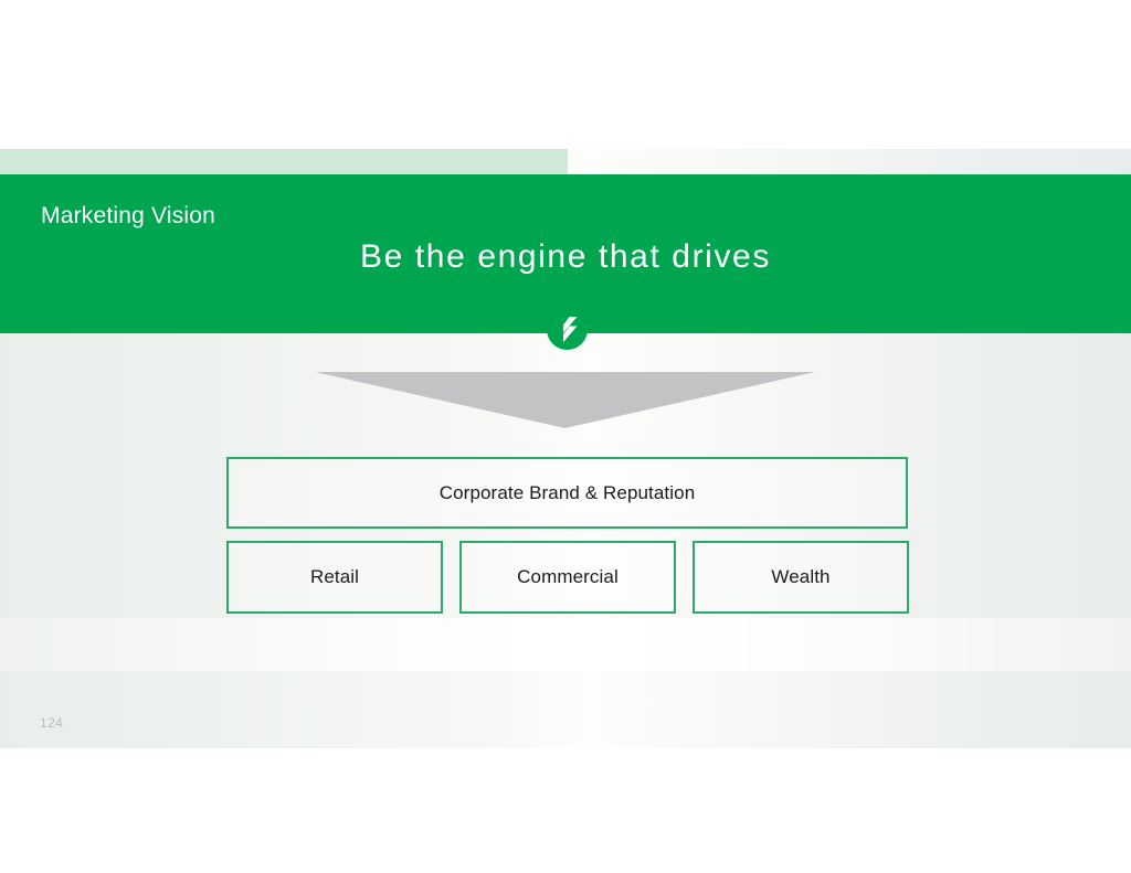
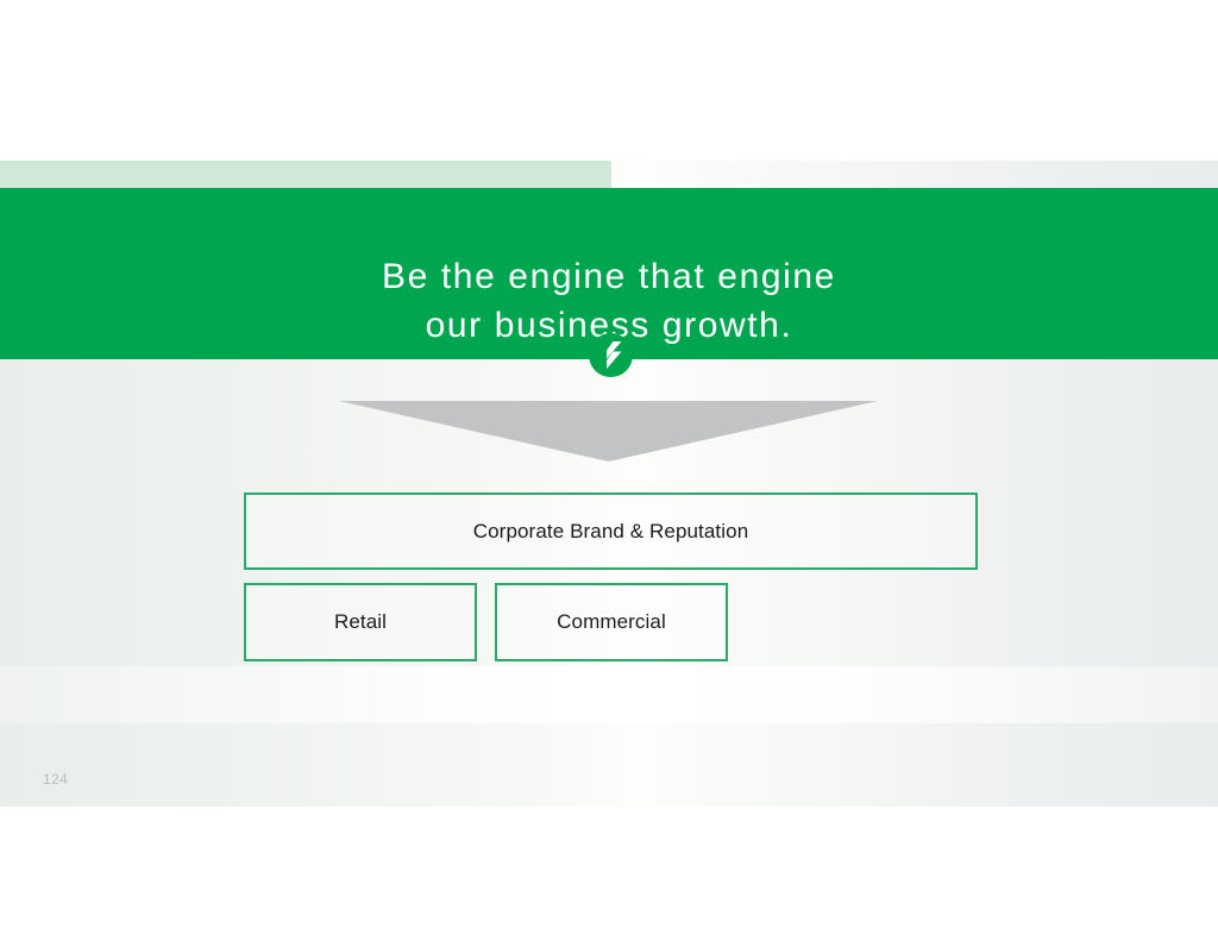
- Marketing Vision
- Be the engine that drives
+ Be the engine that engine
+ our business growth.
  Corporate Brand & Reputation
  Retail
  Commercial
- Wealth
  124
